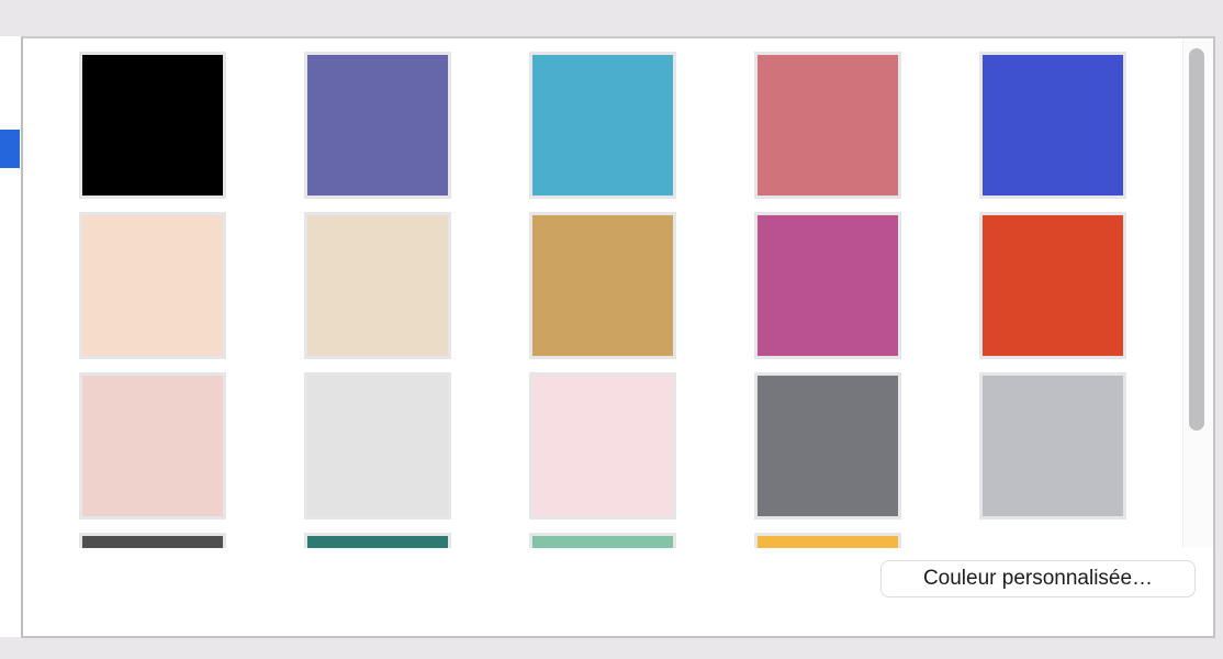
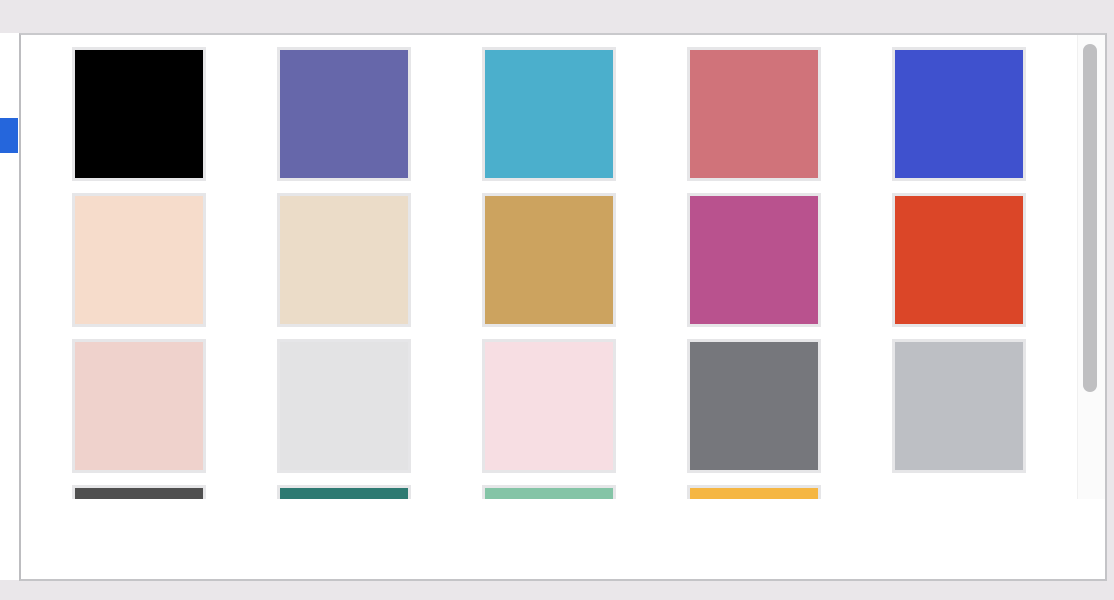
- Couleur personnalisée…
